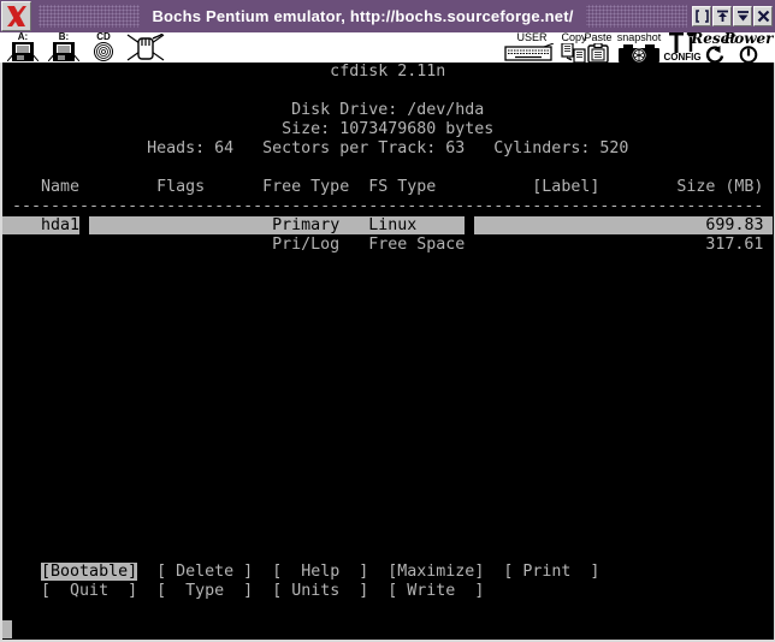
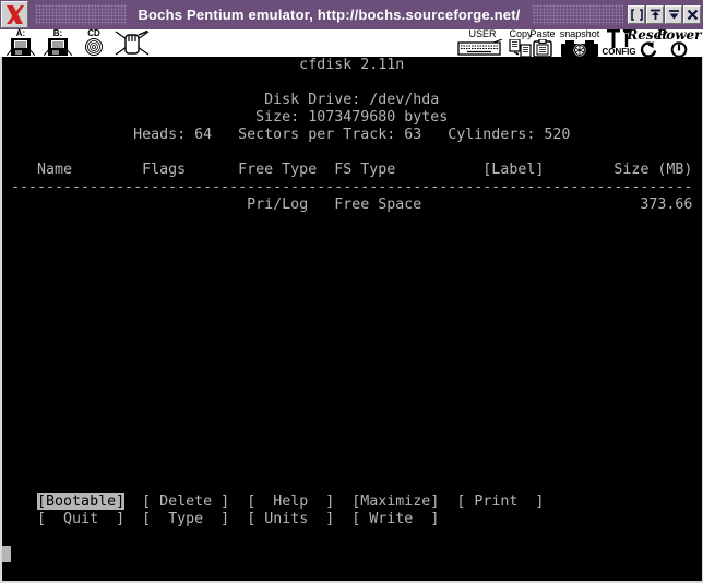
  Bochs Pentium emulator, http://bochs.sourceforge.net/
  A:
  B:
  CD
  USER
  Copy
  Paste
  snapshot
  CONFIG
  Reset
  Power
  cfdisk 2.11n
  Disk Drive: /dev/hda
  Size: 1073479680 bytes
  Heads: 64 Sectors per Track: 63 Cylinders: 520
  Name Flags Free Type FS Type [Label] Size (MB)
  ------------------------------------------------------------------------------
- hda1 Primary Linux 699.83
- Pri/Log Free Space 317.61
+ Pri/Log Free Space 373.66
  [Bootable] [ Delete ] [ Help ] [Maximize] [ Print ]
  [ Quit ] [ Type ] [ Units ] [ Write ]
